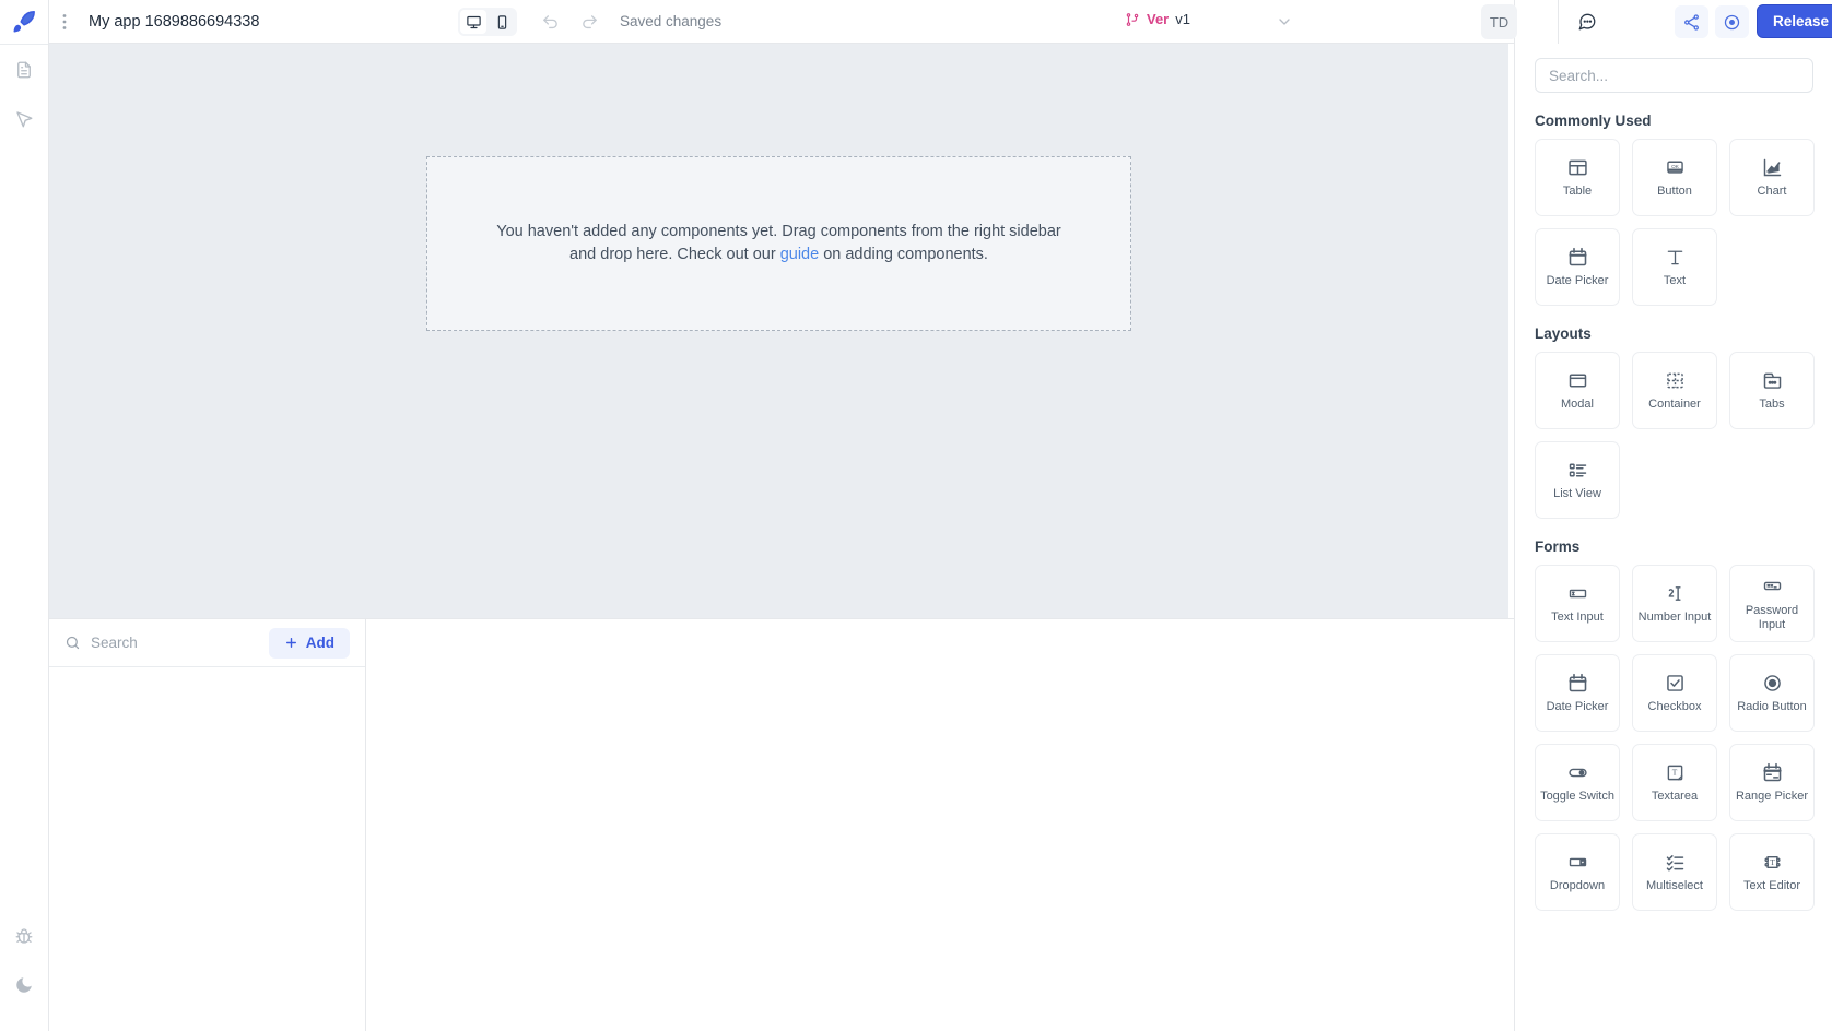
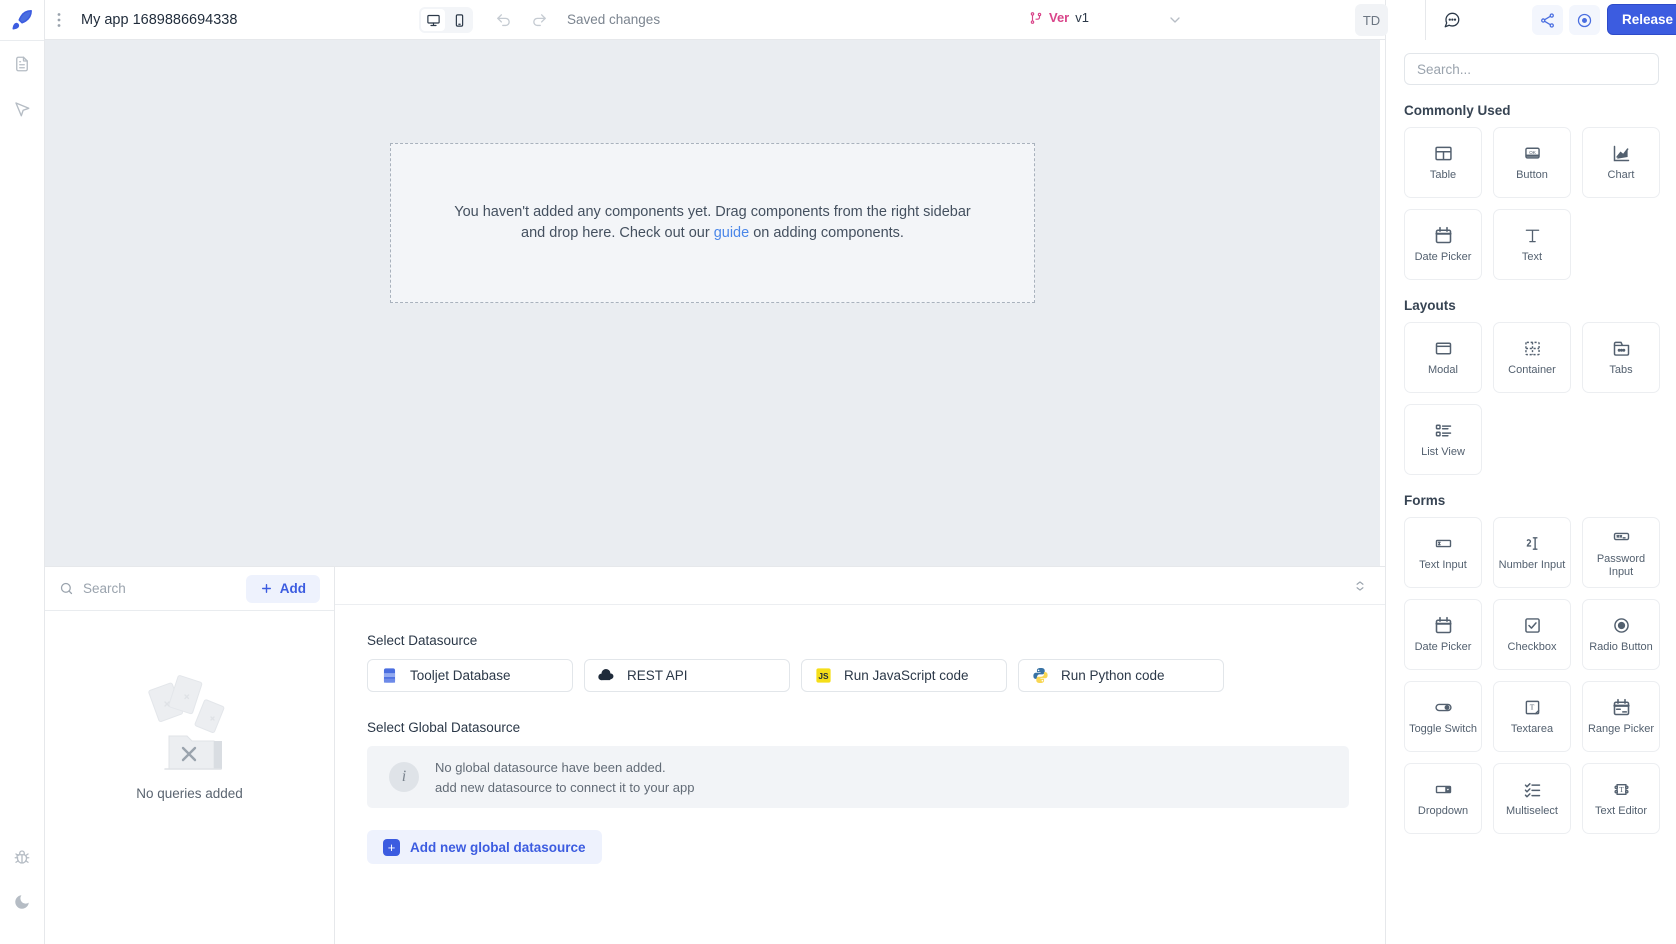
  My app 1689886694338
  Saved changes
  Ver
  v1
  TD
  Release
  You haven't added any components yet. Drag components from the right sidebar and drop here. Check out our guide on adding components.
  Search
  Add
+ No queries added
+ Select Datasource
+ Tooljet Database
+ REST API
+ JS
+ Run JavaScript code
+ Run Python code
+ Select Global Datasource
+ i
+ No global datasource have been added.
+ add new datasource to connect it to your app
+ +
+ Add new global datasource
  Search...
  Commonly Used
  Table
  Button
  Chart
  Date Picker
  Text
  Layouts
  Modal
  Container
  Tabs
  List View
  Forms
  Text Input
  Number Input
  Password Input
  Date Picker
  Checkbox
  Radio Button
  Toggle Switch
  T
  Textarea
  Range Picker
  Dropdown
  Multiselect
  T
  Text Editor
